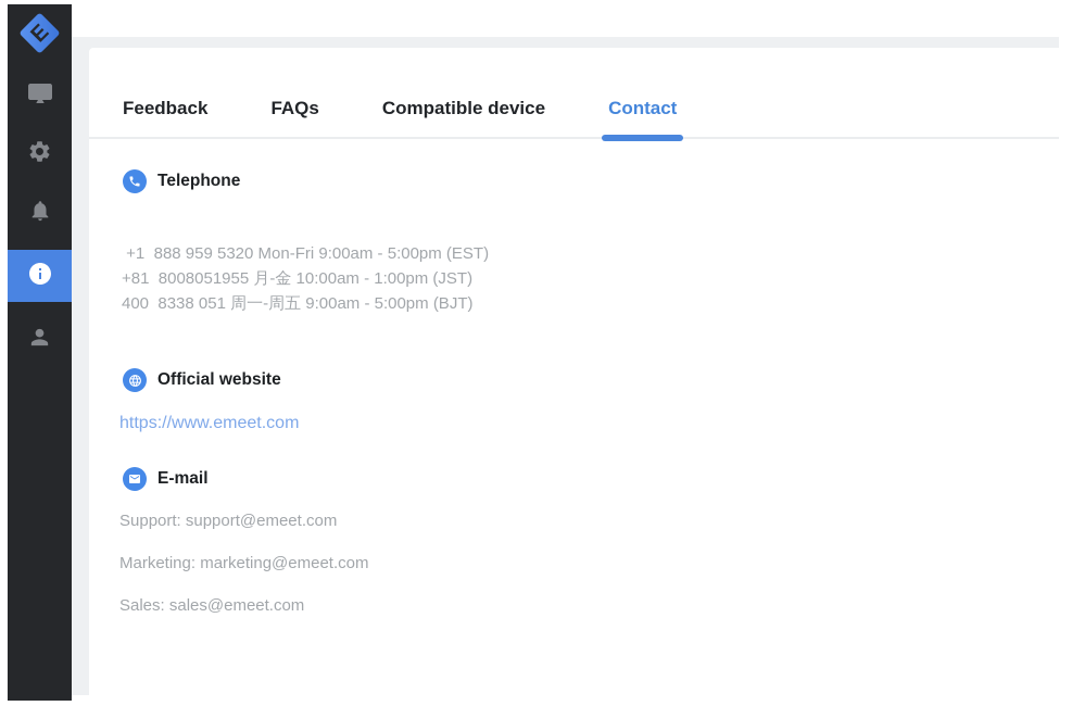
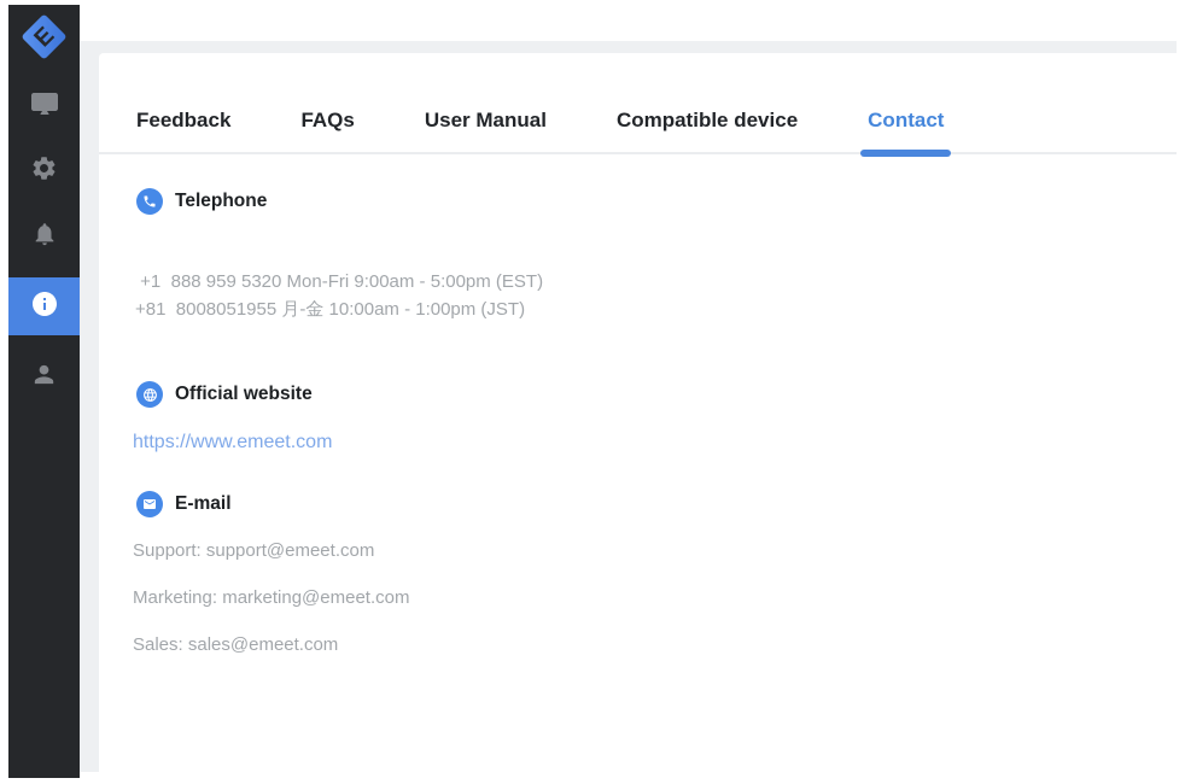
  Feedback
  FAQs
+ User Manual
  Compatible device
  Contact
  Telephone
  +1 888 959 5320 Mon-Fri 9:00am - 5:00pm (EST)
  +81 8008051955 月-金 10:00am - 1:00pm (JST)
- 400 8338 051 周一-周五 9:00am - 5:00pm (BJT)
  Official website
  https://www.emeet.com
  E-mail
  Support: support@emeet.com
  Marketing: marketing@emeet.com
  Sales: sales@emeet.com
